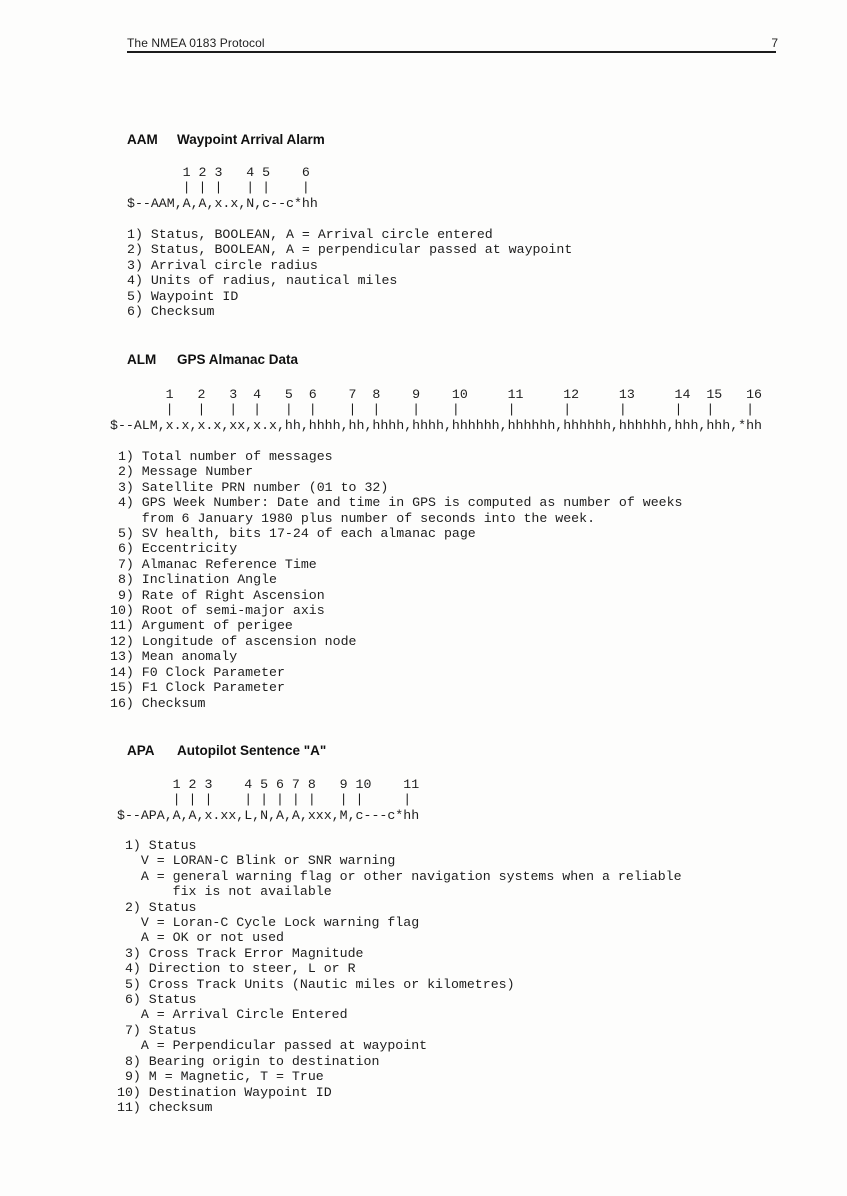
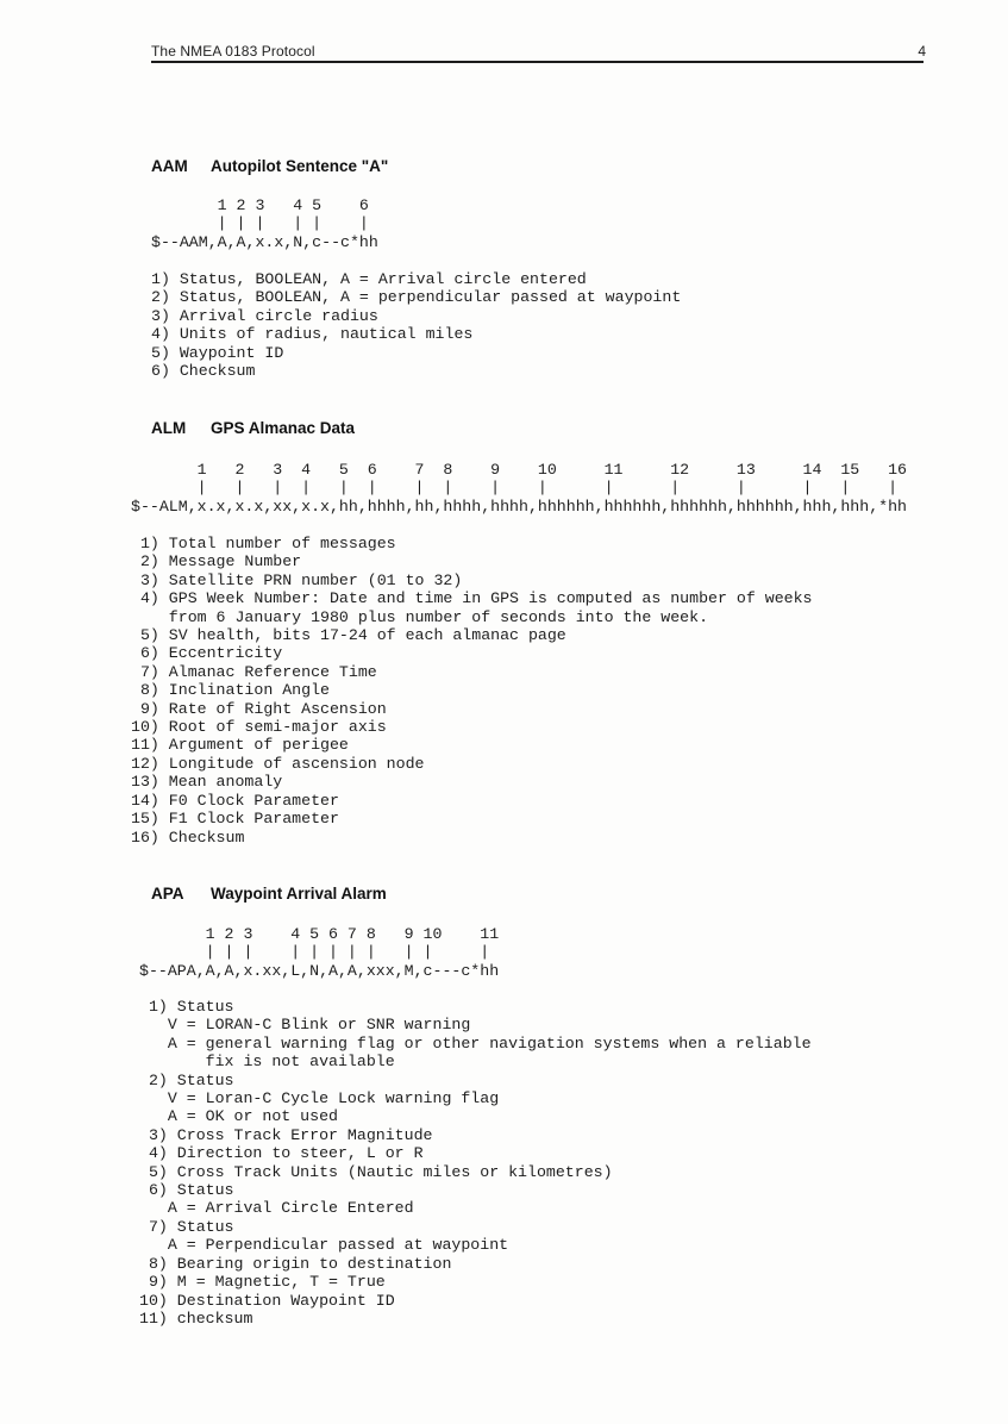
  The NMEA 0183 Protocol
- 7
+ 4
- AAM Waypoint Arrival Alarm
+ AAM Autopilot Sentence "A"
  1 2 3 4 5 6
  | | | | | |
  $--AAM,A,A,x.x,N,c--c*hh
  1) Status, BOOLEAN, A = Arrival circle entered
  2) Status, BOOLEAN, A = perpendicular passed at waypoint
  3) Arrival circle radius
  4) Units of radius, nautical miles
  5) Waypoint ID
  6) Checksum
  ALM GPS Almanac Data
  1 2 3 4 5 6 7 8 9 10 11 12 13 14 15 16
  | | | | | | | | | | | | | | | |
  $--ALM,x.x,x.x,xx,x.x,hh,hhhh,hh,hhhh,hhhh,hhhhhh,hhhhhh,hhhhhh,hhhhhh,hhh,hhh,*hh
  1) Total number of messages
  2) Message Number
  3) Satellite PRN number (01 to 32)
  4) GPS Week Number: Date and time in GPS is computed as number of weeks
  from 6 January 1980 plus number of seconds into the week.
  5) SV health, bits 17-24 of each almanac page
  6) Eccentricity
  7) Almanac Reference Time
  8) Inclination Angle
  9) Rate of Right Ascension
  10) Root of semi-major axis
  11) Argument of perigee
  12) Longitude of ascension node
  13) Mean anomaly
  14) F0 Clock Parameter
  15) F1 Clock Parameter
  16) Checksum
- APA Autopilot Sentence "A"
+ APA Waypoint Arrival Alarm
  1 2 3 4 5 6 7 8 9 10 11
  | | | | | | | | | | |
  $--APA,A,A,x.xx,L,N,A,A,xxx,M,c---c*hh
  1) Status
  V = LORAN-C Blink or SNR warning
  A = general warning flag or other navigation systems when a reliable
  fix is not available
  2) Status
  V = Loran-C Cycle Lock warning flag
  A = OK or not used
  3) Cross Track Error Magnitude
  4) Direction to steer, L or R
  5) Cross Track Units (Nautic miles or kilometres)
  6) Status
  A = Arrival Circle Entered
  7) Status
  A = Perpendicular passed at waypoint
  8) Bearing origin to destination
  9) M = Magnetic, T = True
  10) Destination Waypoint ID
  11) checksum
